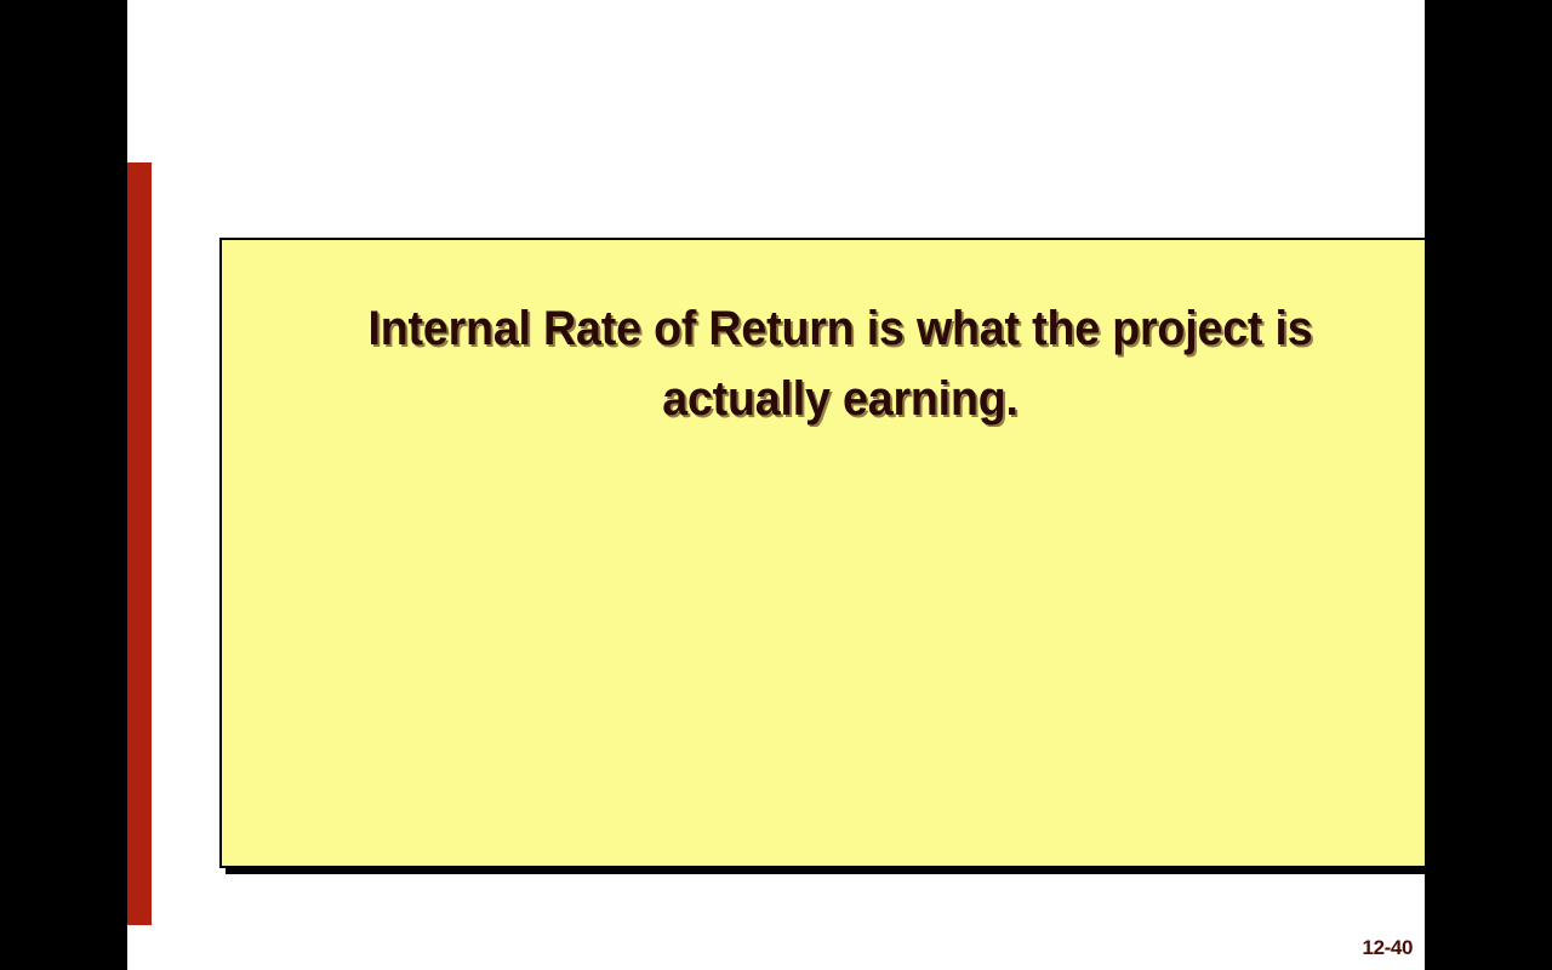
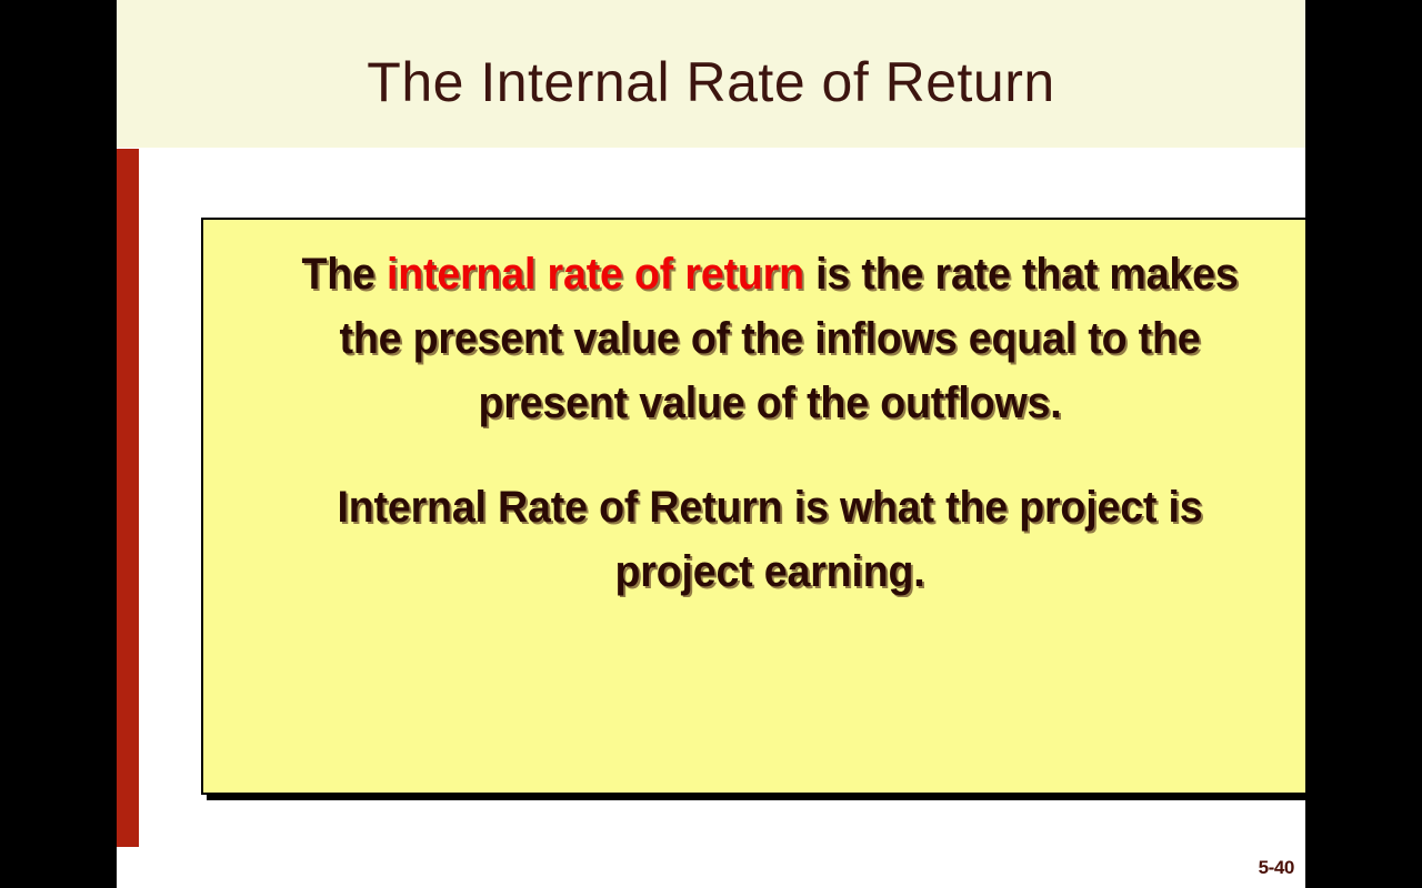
+ The Internal Rate of Return
+ The internal rate of return is the rate that makes the present value of the inflows equal to the present value of the outflows.
- Internal Rate of Return is what the project is actually earning.
+ Internal Rate of Return is what the project is project earning.
- 12-40
+ 5-40
